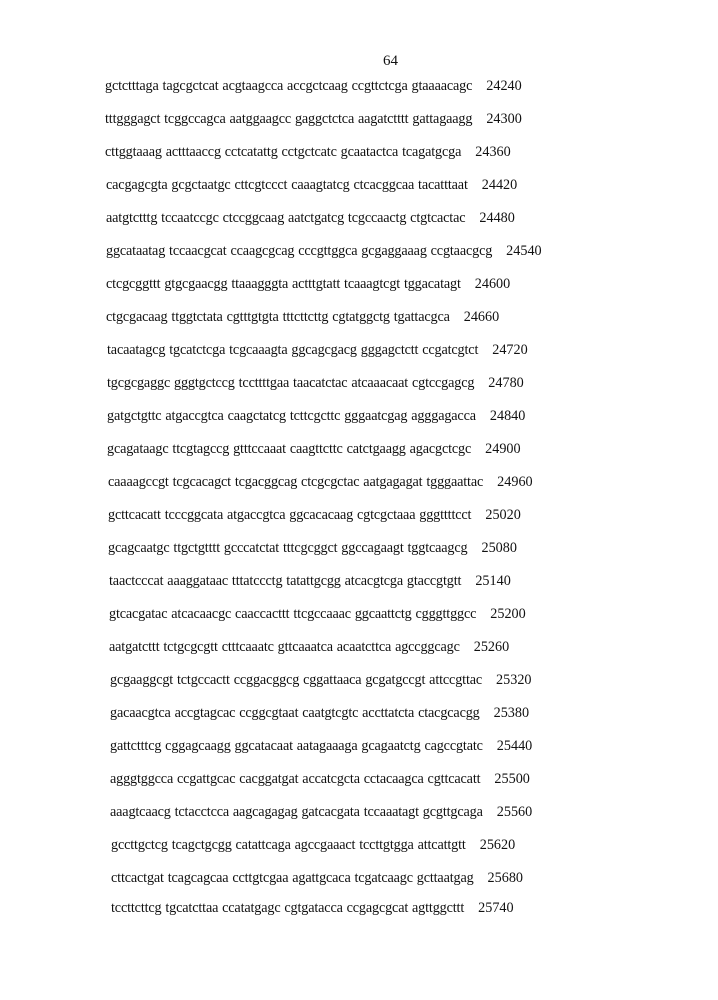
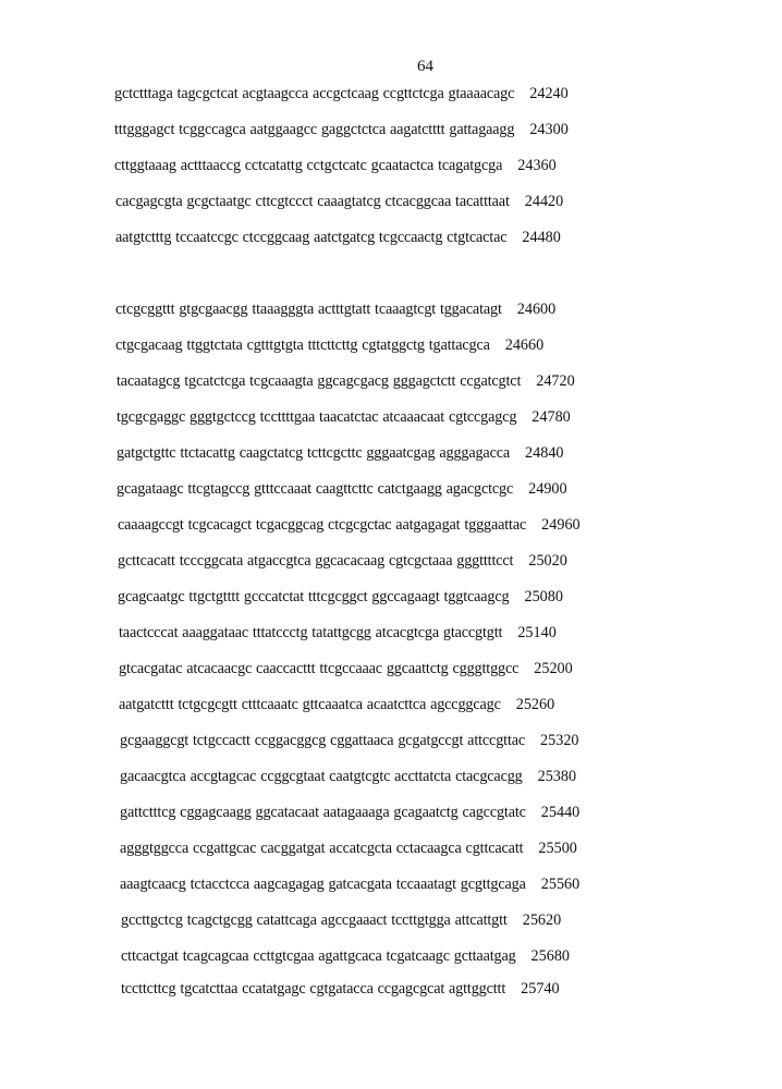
  64
  gctctttaga tagcgctcat acgtaagcca accgctcaag ccgttctcga gtaaaacagc 24240
  tttgggagct tcggccagca aatggaagcc gaggctctca aagatctttt gattagaagg 24300
  cttggtaaag actttaaccg cctcatattg cctgctcatc gcaatactca tcagatgcga 24360
  cacgagcgta gcgctaatgc cttcgtccct caaagtatcg ctcacggcaa tacatttaat 24420
  aatgtctttg tccaatccgc ctccggcaag aatctgatcg tcgccaactg ctgtcactac 24480
- ggcataatag tccaacgcat ccaagcgcag cccgttggca gcgaggaaag ccgtaacgcg 24540
  ctcgcggttt gtgcgaacgg ttaaagggta actttgtatt tcaaagtcgt tggacatagt 24600
  ctgcgacaag ttggtctata cgtttgtgta tttcttcttg cgtatggctg tgattacgca 24660
  tacaatagcg tgcatctcga tcgcaaagta ggcagcgacg gggagctctt ccgatcgtct 24720
  tgcgcgaggc gggtgctccg tccttttgaa taacatctac atcaaacaat cgtccgagcg 24780
- gatgctgttc atgaccgtca caagctatcg tcttcgcttc gggaatcgag agggagacca 24840
+ gatgctgttc ttctacattg caagctatcg tcttcgcttc gggaatcgag agggagacca 24840
  gcagataagc ttcgtagccg gtttccaaat caagttcttc catctgaagg agacgctcgc 24900
  caaaagccgt tcgcacagct tcgacggcag ctcgcgctac aatgagagat tgggaattac 24960
  gcttcacatt tcccggcata atgaccgtca ggcacacaag cgtcgctaaa gggttttcct 25020
  gcagcaatgc ttgctgtttt gcccatctat tttcgcggct ggccagaagt tggtcaagcg 25080
  taactcccat aaaggataac tttatccctg tatattgcgg atcacgtcga gtaccgtgtt 25140
  gtcacgatac atcacaacgc caaccacttt ttcgccaaac ggcaattctg cgggttggcc 25200
  aatgatcttt tctgcgcgtt ctttcaaatc gttcaaatca acaatcttca agccggcagc 25260
  gcgaaggcgt tctgccactt ccggacggcg cggattaaca gcgatgccgt attccgttac 25320
  gacaacgtca accgtagcac ccggcgtaat caatgtcgtc accttatcta ctacgcacgg 25380
  gattctttcg cggagcaagg ggcatacaat aatagaaaga gcagaatctg cagccgtatc 25440
  agggtggcca ccgattgcac cacggatgat accatcgcta cctacaagca cgttcacatt 25500
  aaagtcaacg tctacctcca aagcagagag gatcacgata tccaaatagt gcgttgcaga 25560
  gccttgctcg tcagctgcgg catattcaga agccgaaact tccttgtgga attcattgtt 25620
  cttcactgat tcagcagcaa ccttgtcgaa agattgcaca tcgatcaagc gcttaatgag 25680
  tccttcttcg tgcatcttaa ccatatgagc cgtgatacca ccgagcgcat agttggcttt 25740
